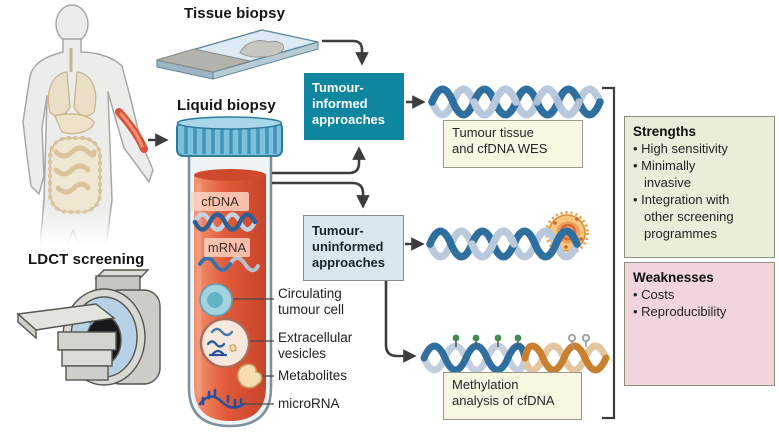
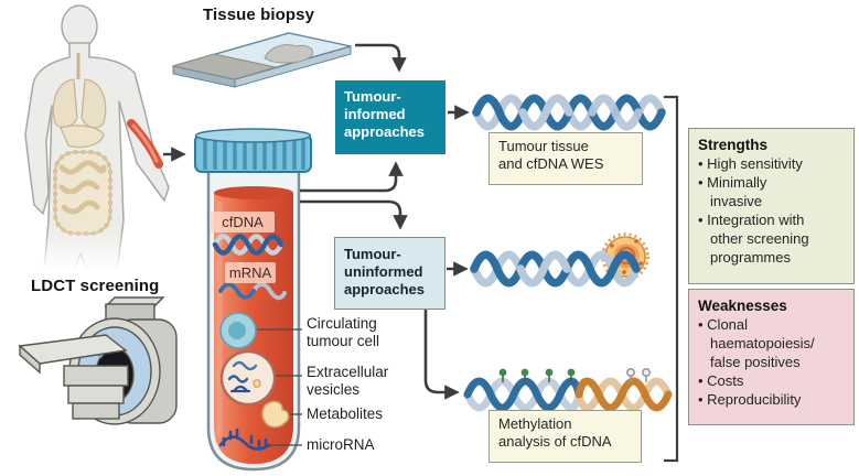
  Tissue biopsy
- Liquid biopsy
  LDCT screening
  Tumour-
  informed
  approaches
  Tumour-
  uninformed
  approaches
  cfDNA
  mRNA
  Circulating
  tumour cell
  Extracellular
  vesicles
  Metabolites
  microRNA
  Tumour tissue
  and cfDNA WES
  Methylation
  analysis of cfDNA
  Strengths
  High sensitivity
  Minimally
  invasive
  Integration with
  other screening
  programmes
  Weaknesses
+ Clonal
+ haematopoiesis/
+ false positives
  Costs
  Reproducibility
